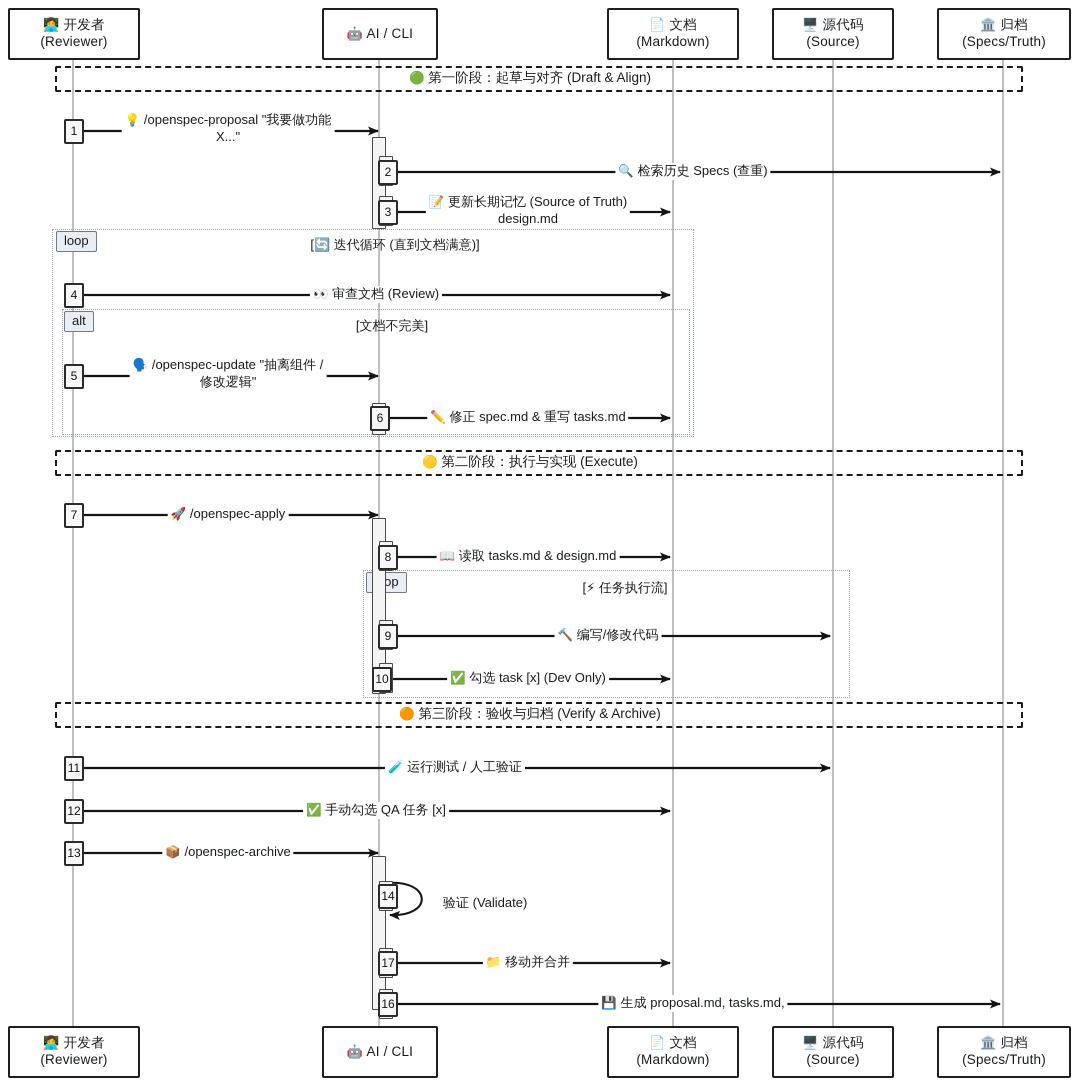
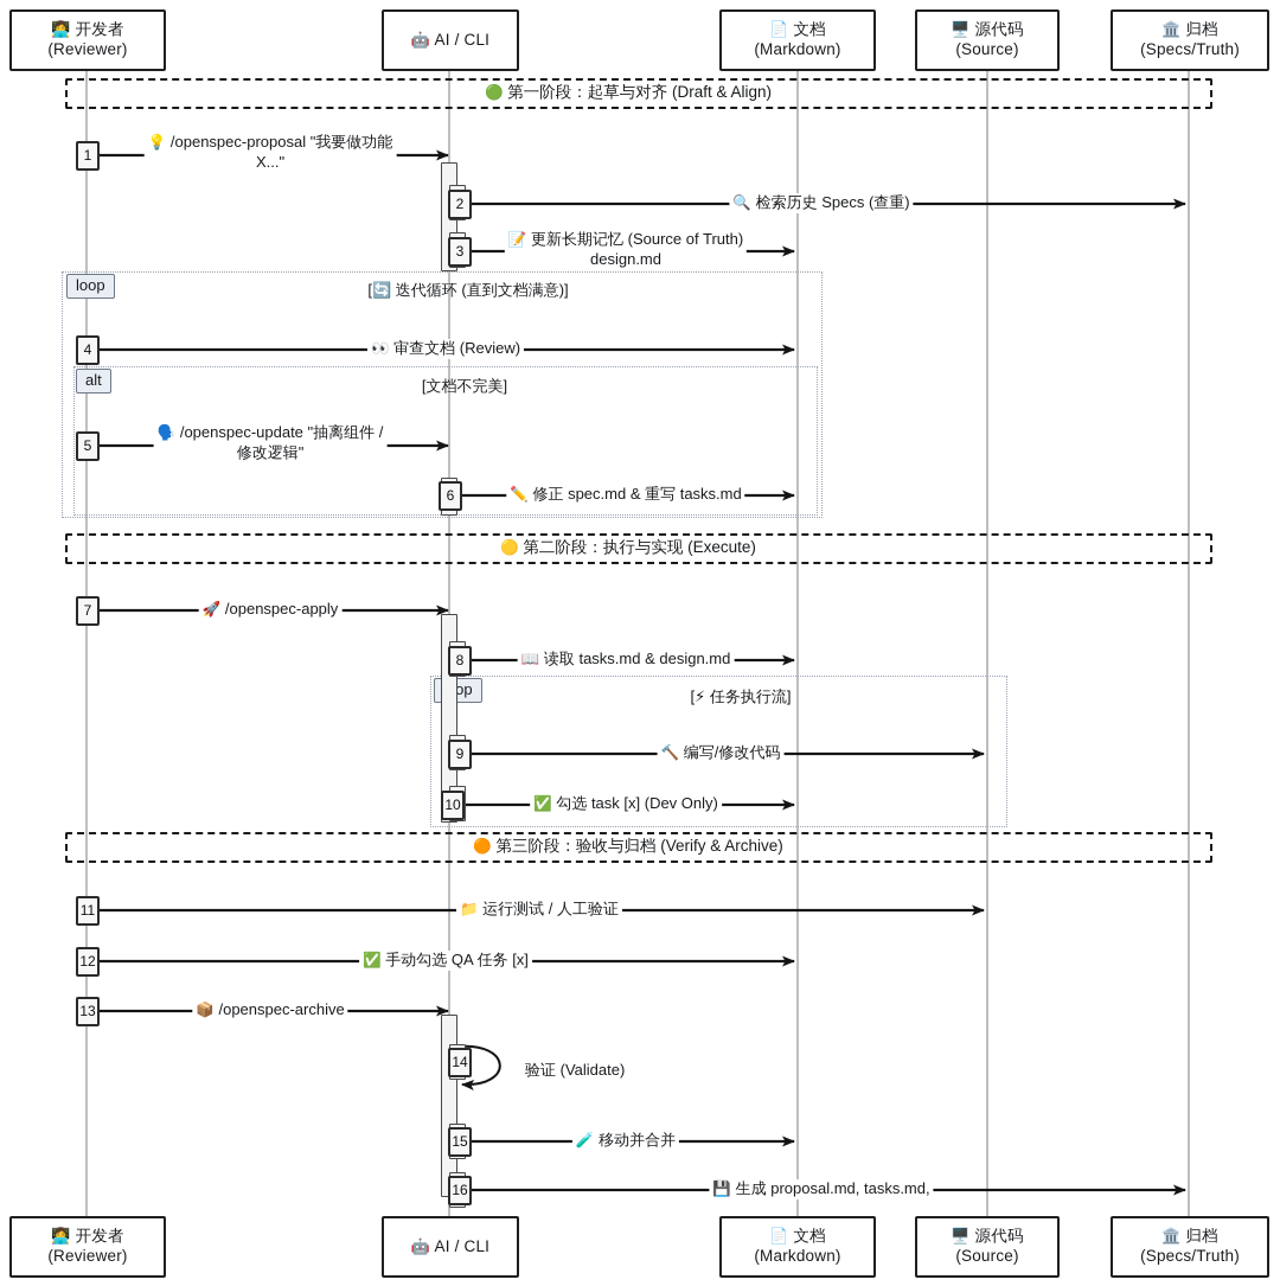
  👩‍💻 开发者 (Reviewer)
  🤖 AI / CLI
  📄 文档 (Markdown)
  🖥️ 源代码 (Source)
  🏛️ 归档
  (Specs/Truth)
  🟢 第一阶段：起草与对齐 (Draft & Align)
  🟡 第二阶段：执行与实现 (Execute)
  🟠 第三阶段：验收与归档 (Verify & Archive)
  loop
  [🔄 迭代循环 (直到文档满意)]
  alt
  [文档不完美]
  [⚡ 任务执行流]
  💡 /openspec-proposal "我要做功能
  X..."
  1
  🔍 检索历史 Specs (查重)
  2
  📝 更新长期记忆 (Source of Truth)
  design.md
  3
  👀 审查文档 (Review)
  4
  🗣️ /openspec-update "抽离组件 /
  修改逻辑"
  5
  ✏️ 修正 spec.md & 重写 tasks.md
  6
  🚀 /openspec-apply
  7
  📖 读取 tasks.md & design.md
  8
  🔨 编写/修改代码
  9
  ✅ 勾选 task [x] (Dev Only)
  10
- 🧪 运行测试 / 人工验证
+ 📁 运行测试 / 人工验证
  11
  ✅ 手动勾选 QA 任务 [x]
  12
  📦 /openspec-archive
  13
  验证 (Validate)
  14
- 📁 移动并合并
+ 🧪 移动并合并
- 17
+ 15
  💾 生成 proposal.md, tasks.md,
  16
  👩‍💻 开发者 (Reviewer)
  🤖 AI / CLI
  📄 文档 (Markdown)
  🖥️ 源代码 (Source)
  🏛️ 归档
  (Specs/Truth)
